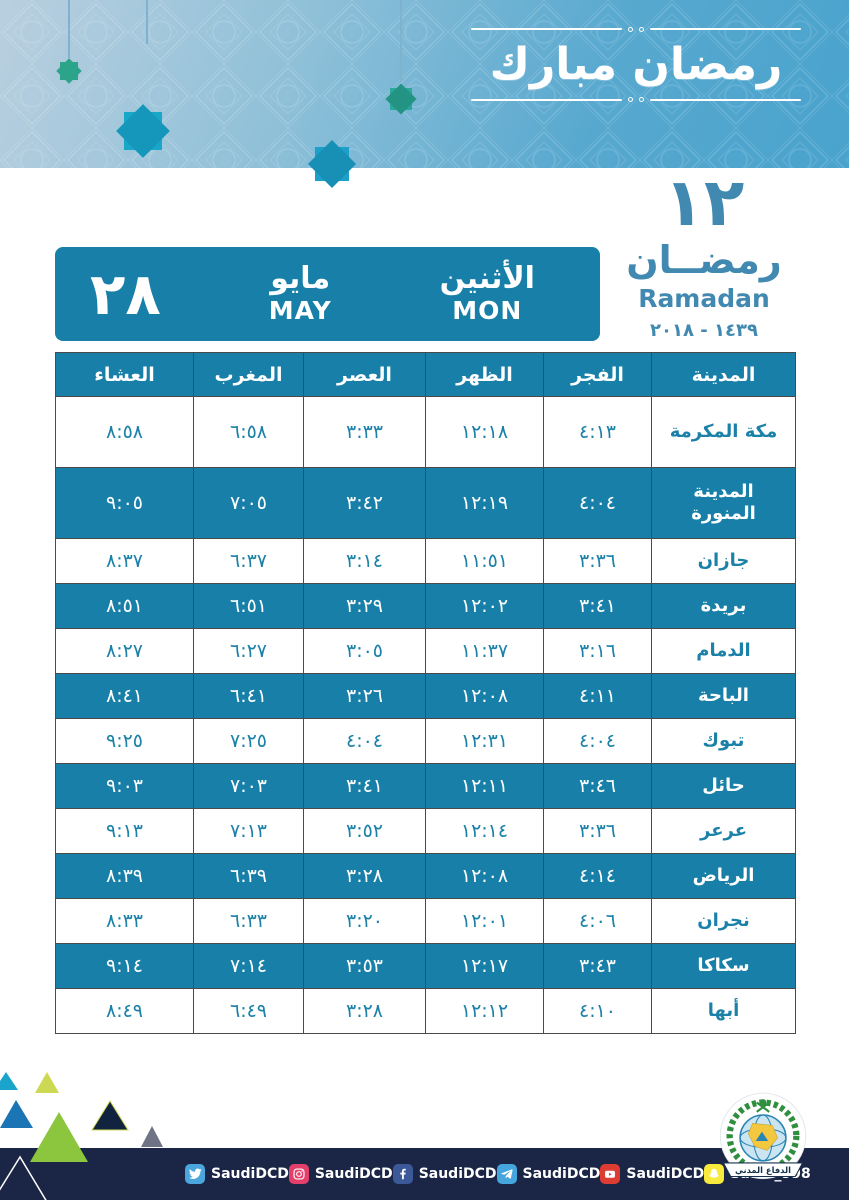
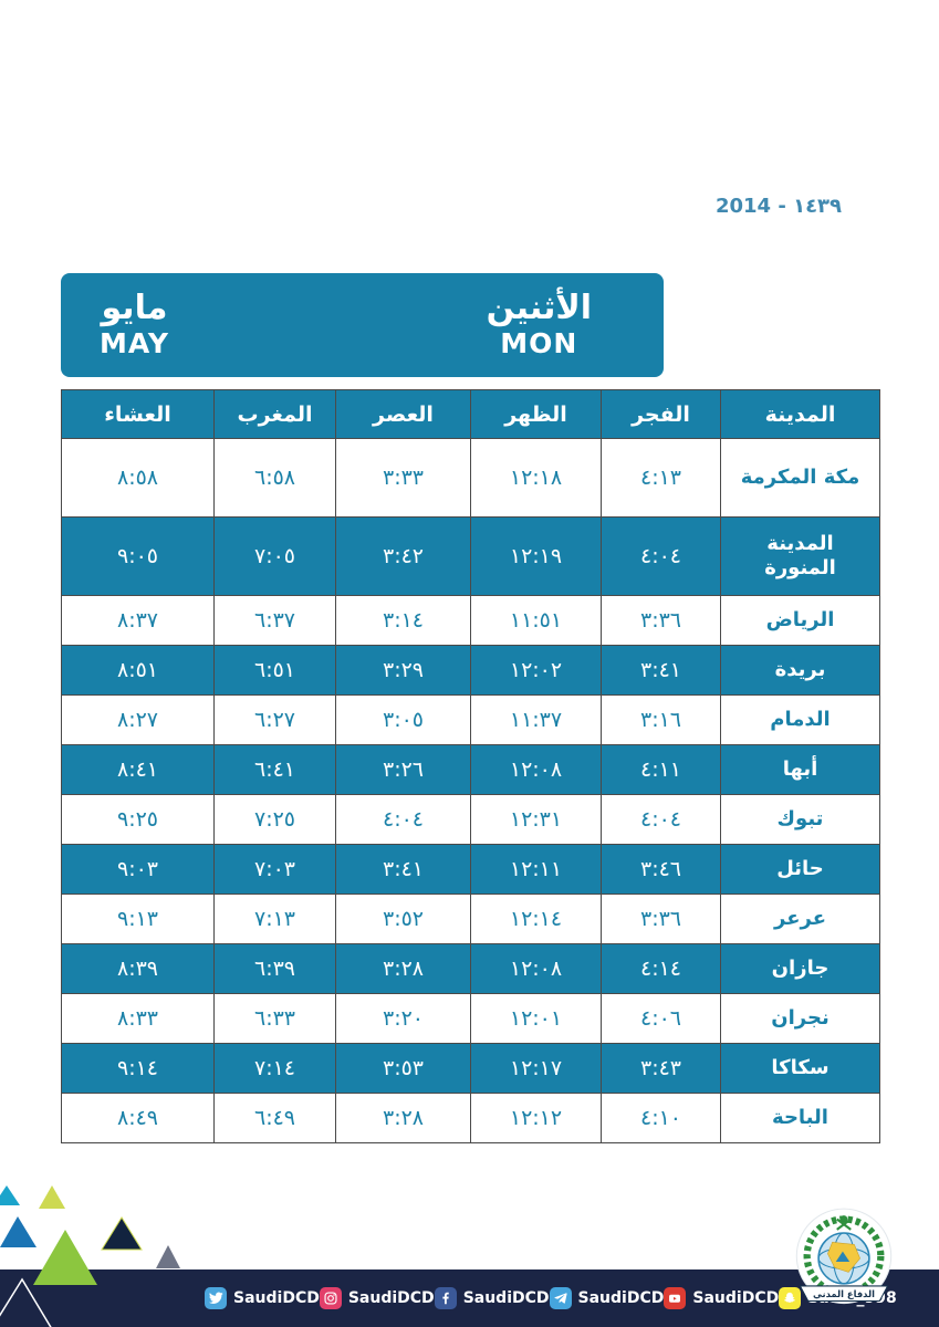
- رمضان مبارك
- ١٢
- رمضــان
- Ramadan
- ١٤٣٩ - ٢٠١٨
+ ١٤٣٩ - 2014
- ٢٨
  مايو
  MAY
  الأثنين
  MON
  المدينة	الفجر	الظهر	العصر	المغرب	العشاء
  مكة المكرمة	٤:١٣	١٢:١٨	٣:٣٣	٦:٥٨	٨:٥٨
  المدينة المنورة	٤:٠٤	١٢:١٩	٣:٤٢	٧:٠٥	٩:٠٥
- جازان	٣:٣٦	١١:٥١	٣:١٤	٦:٣٧	٨:٣٧
+ الرياض	٣:٣٦	١١:٥١	٣:١٤	٦:٣٧	٨:٣٧
  بريدة	٣:٤١	١٢:٠٢	٣:٢٩	٦:٥١	٨:٥١
  الدمام	٣:١٦	١١:٣٧	٣:٠٥	٦:٢٧	٨:٢٧
- الباحة	٤:١١	١٢:٠٨	٣:٢٦	٦:٤١	٨:٤١
+ أبها	٤:١١	١٢:٠٨	٣:٢٦	٦:٤١	٨:٤١
  تبوك	٤:٠٤	١٢:٣١	٤:٠٤	٧:٢٥	٩:٢٥
  حائل	٣:٤٦	١٢:١١	٣:٤١	٧:٠٣	٩:٠٣
  عرعر	٣:٣٦	١٢:١٤	٣:٥٢	٧:١٣	٩:١٣
- الرياض	٤:١٤	١٢:٠٨	٣:٢٨	٦:٣٩	٨:٣٩
+ جازان	٤:١٤	١٢:٠٨	٣:٢٨	٦:٣٩	٨:٣٩
  نجران	٤:٠٦	١٢:٠١	٣:٢٠	٦:٣٣	٨:٣٣
  سكاكا	٣:٤٣	١٢:١٧	٣:٥٣	٧:١٤	٩:١٤
- أبها	٤:١٠	١٢:١٢	٣:٢٨	٦:٤٩	٨:٤٩
+ الباحة	٤:١٠	١٢:١٢	٣:٢٨	٦:٤٩	٨:٤٩
  SaudiDCD
  SaudiDCD
  SaudiDCD
  SaudiDCD
  SaudiDCD
  الدفاع المدني
